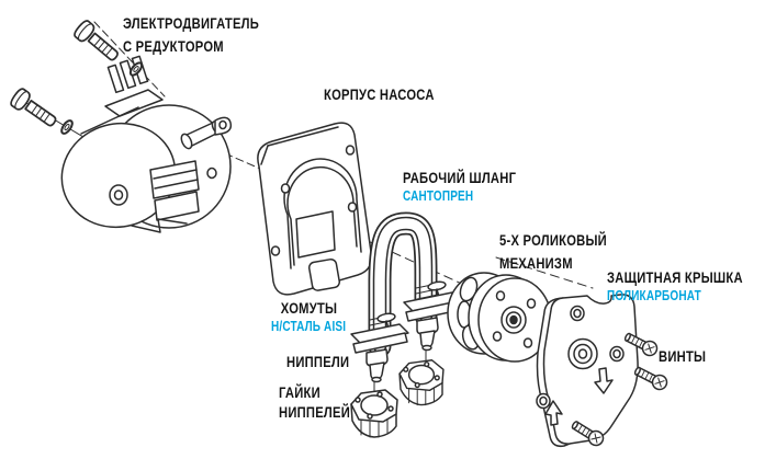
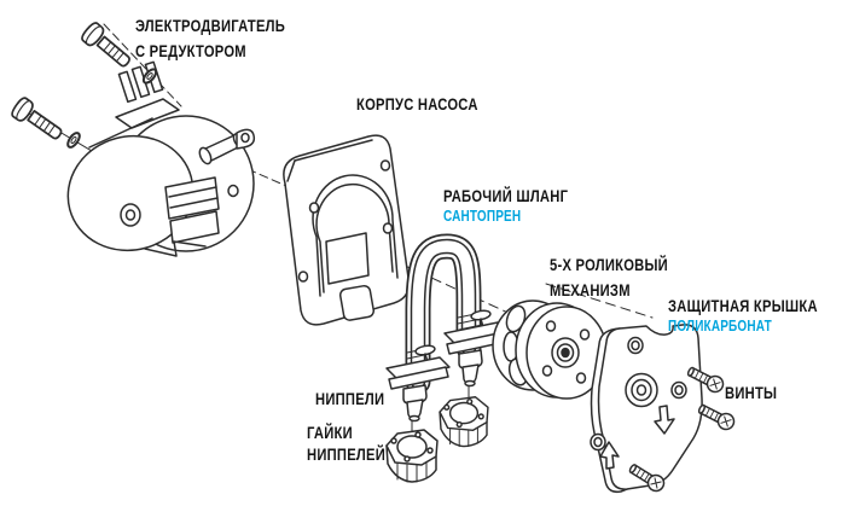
  ЭЛЕКТРОДВИГАТЕЛЬ
  С РЕДУКТОРОМ
  КОРПУС НАСОСА
  РАБОЧИЙ ШЛАНГ
  САНТОПРЕН
  5-Х РОЛИКОВЫЙ
  МЕХАНИЗМ
  ЗАЩИТНАЯ КРЫШКА
  ПОЛИКАРБОНАТ
- ХОМУТЫ
- Н/СТАЛЬ AISI
  НИППЕЛИ
  ГАЙКИ
  НИППЕЛЕЙ
  ВИНТЫ
